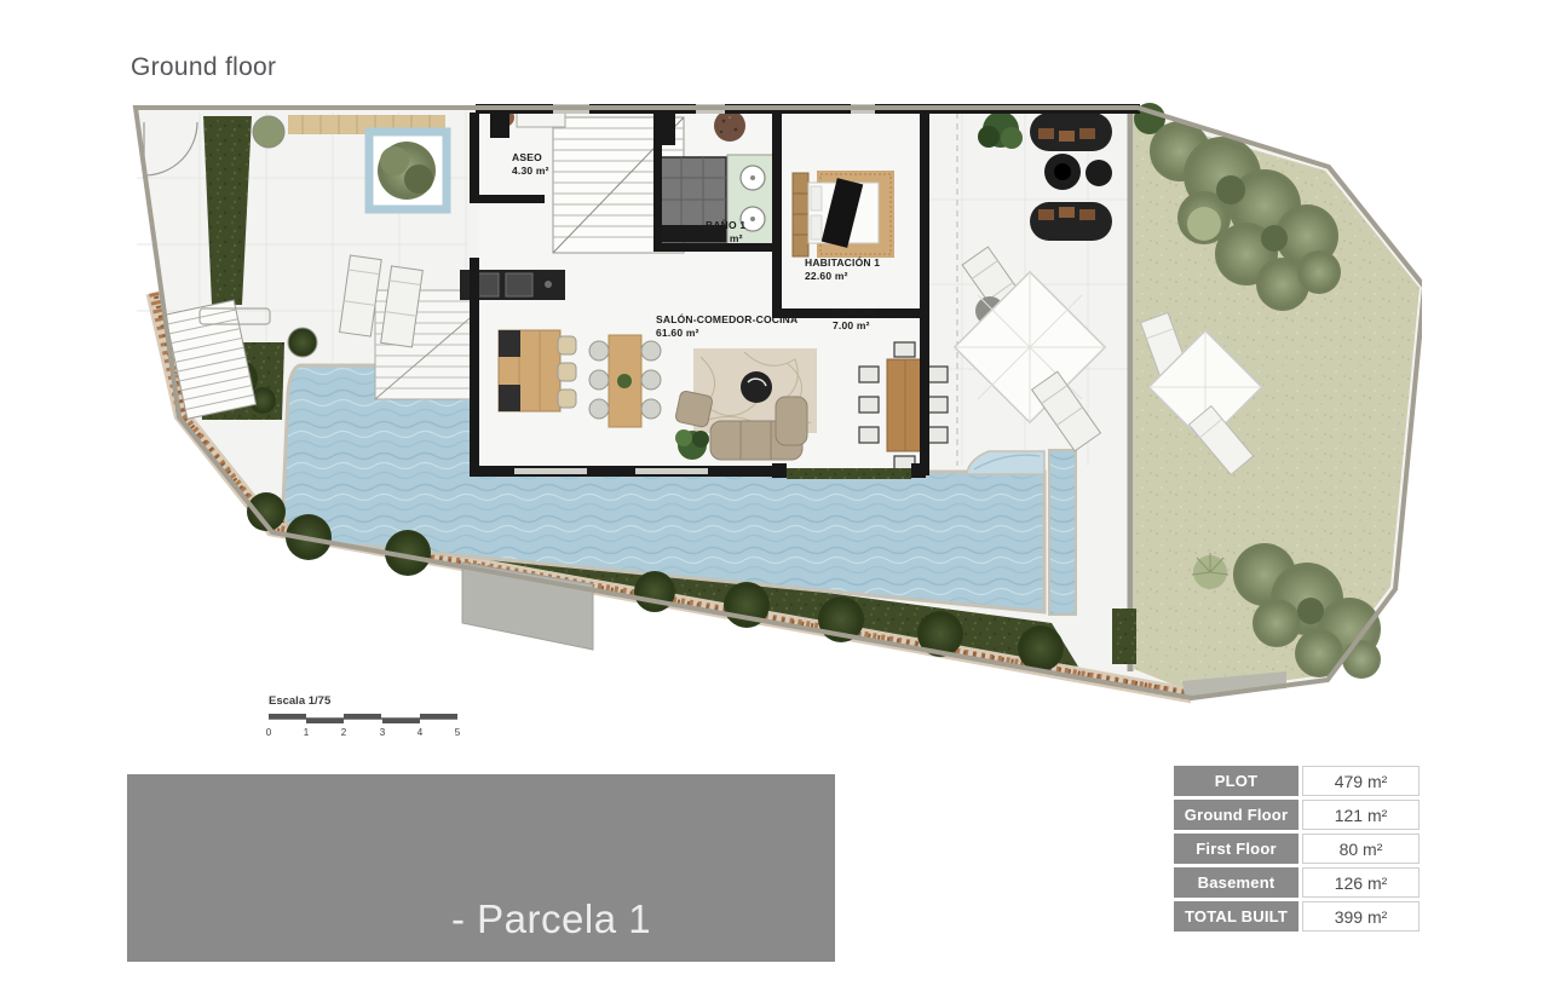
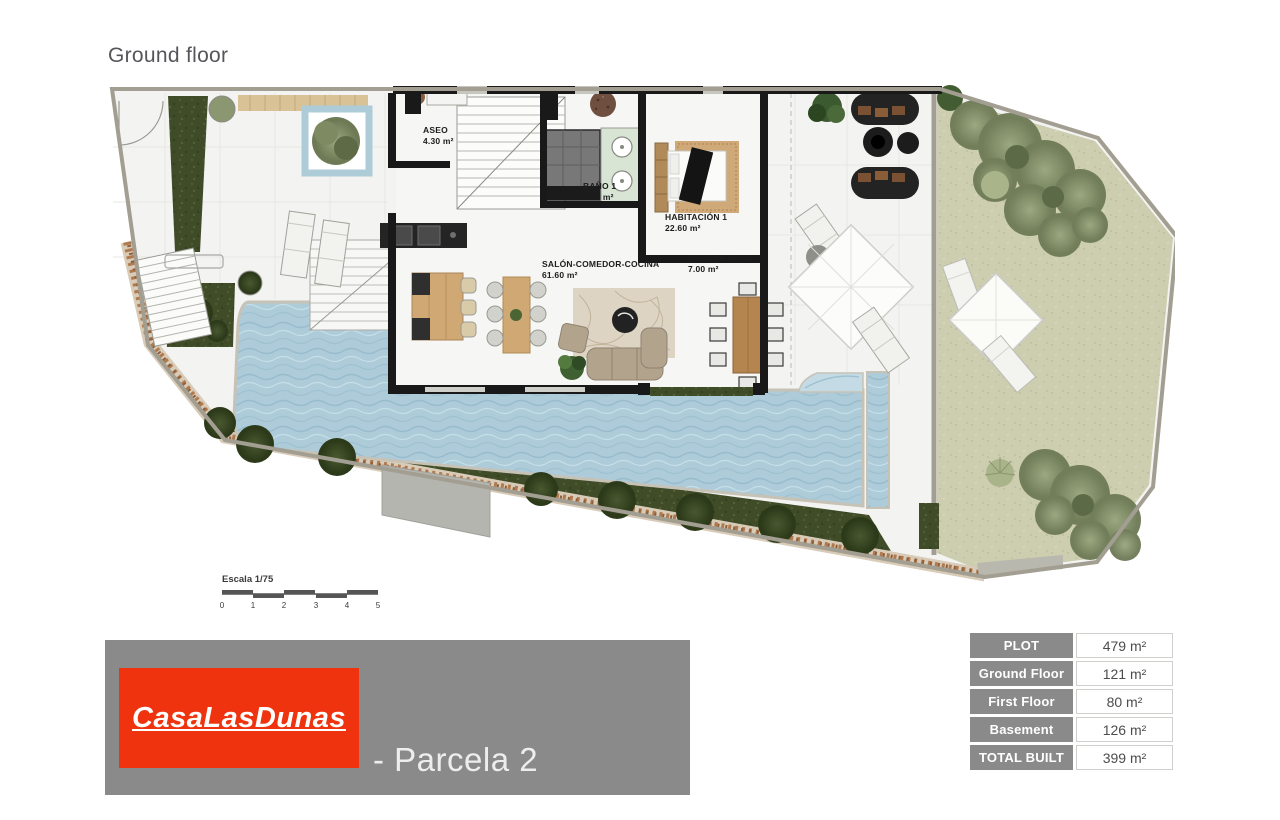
  Ground floor
  ASEO
  4.30 m²
  BAÑO 1
  7.50 m²
  HABITACIÓN 1
  22.60 m²
  SALÓN-COMEDOR-COCINA
  61.60 m²
  PORCHE (50%)
  7.00 m²
  Escala 1/75
  0
  1
  2
  3
  4
  5
+ CasaLasDunas
- - Parcela 1
+ - Parcela 2
  PLOT
  479 m²
  Ground Floor
  121 m²
  First Floor
  80 m²
  Basement
  126 m²
  TOTAL BUILT
  399 m²
